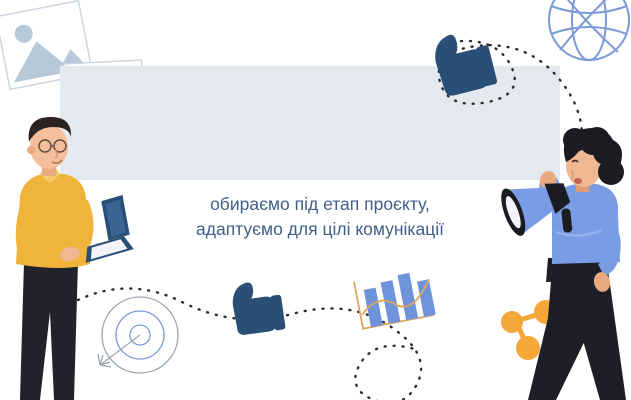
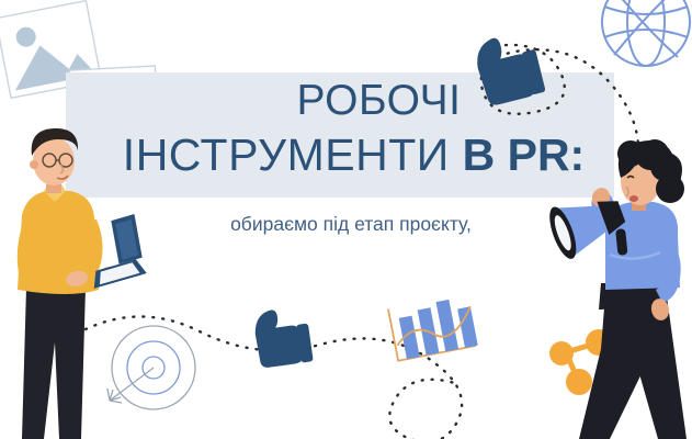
+ РОБОЧІ
+ ІНСТРУМЕНТИ В PR:
  обираємо під етап проєкту,
- адаптуємо для цілі комунікації
